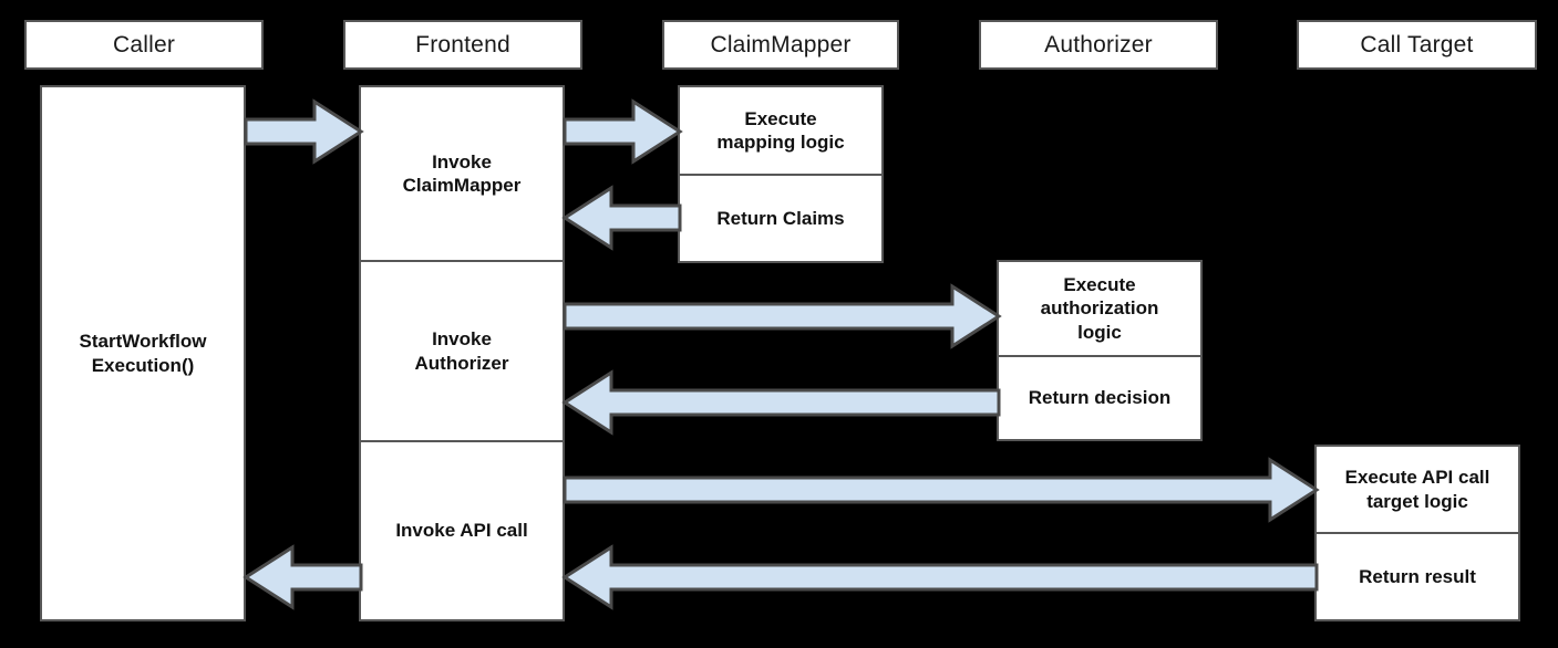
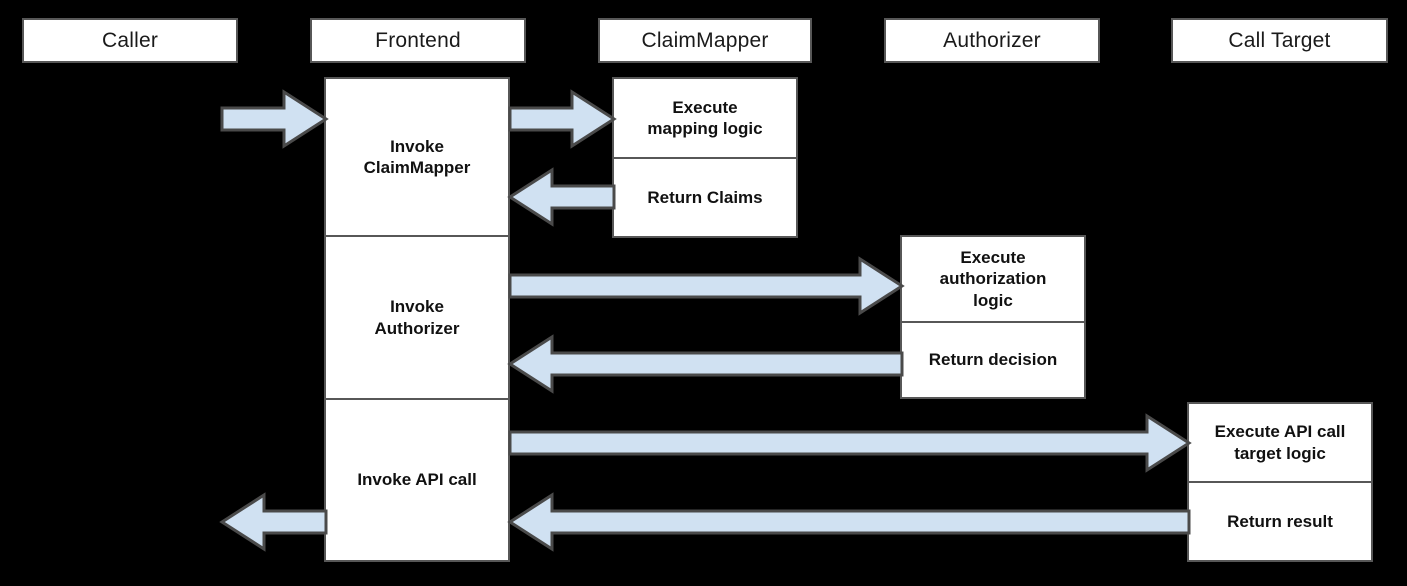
  Caller
  Frontend
  ClaimMapper
  Authorizer
  Call Target
- StartWorkflow
- Execution()
  Invoke
  ClaimMapper
  Invoke
  Authorizer
  Invoke API call
  Execute
  mapping logic
  Return Claims
  Execute
  authorization
  logic
  Return decision
  Execute API call
  target logic
  Return result
